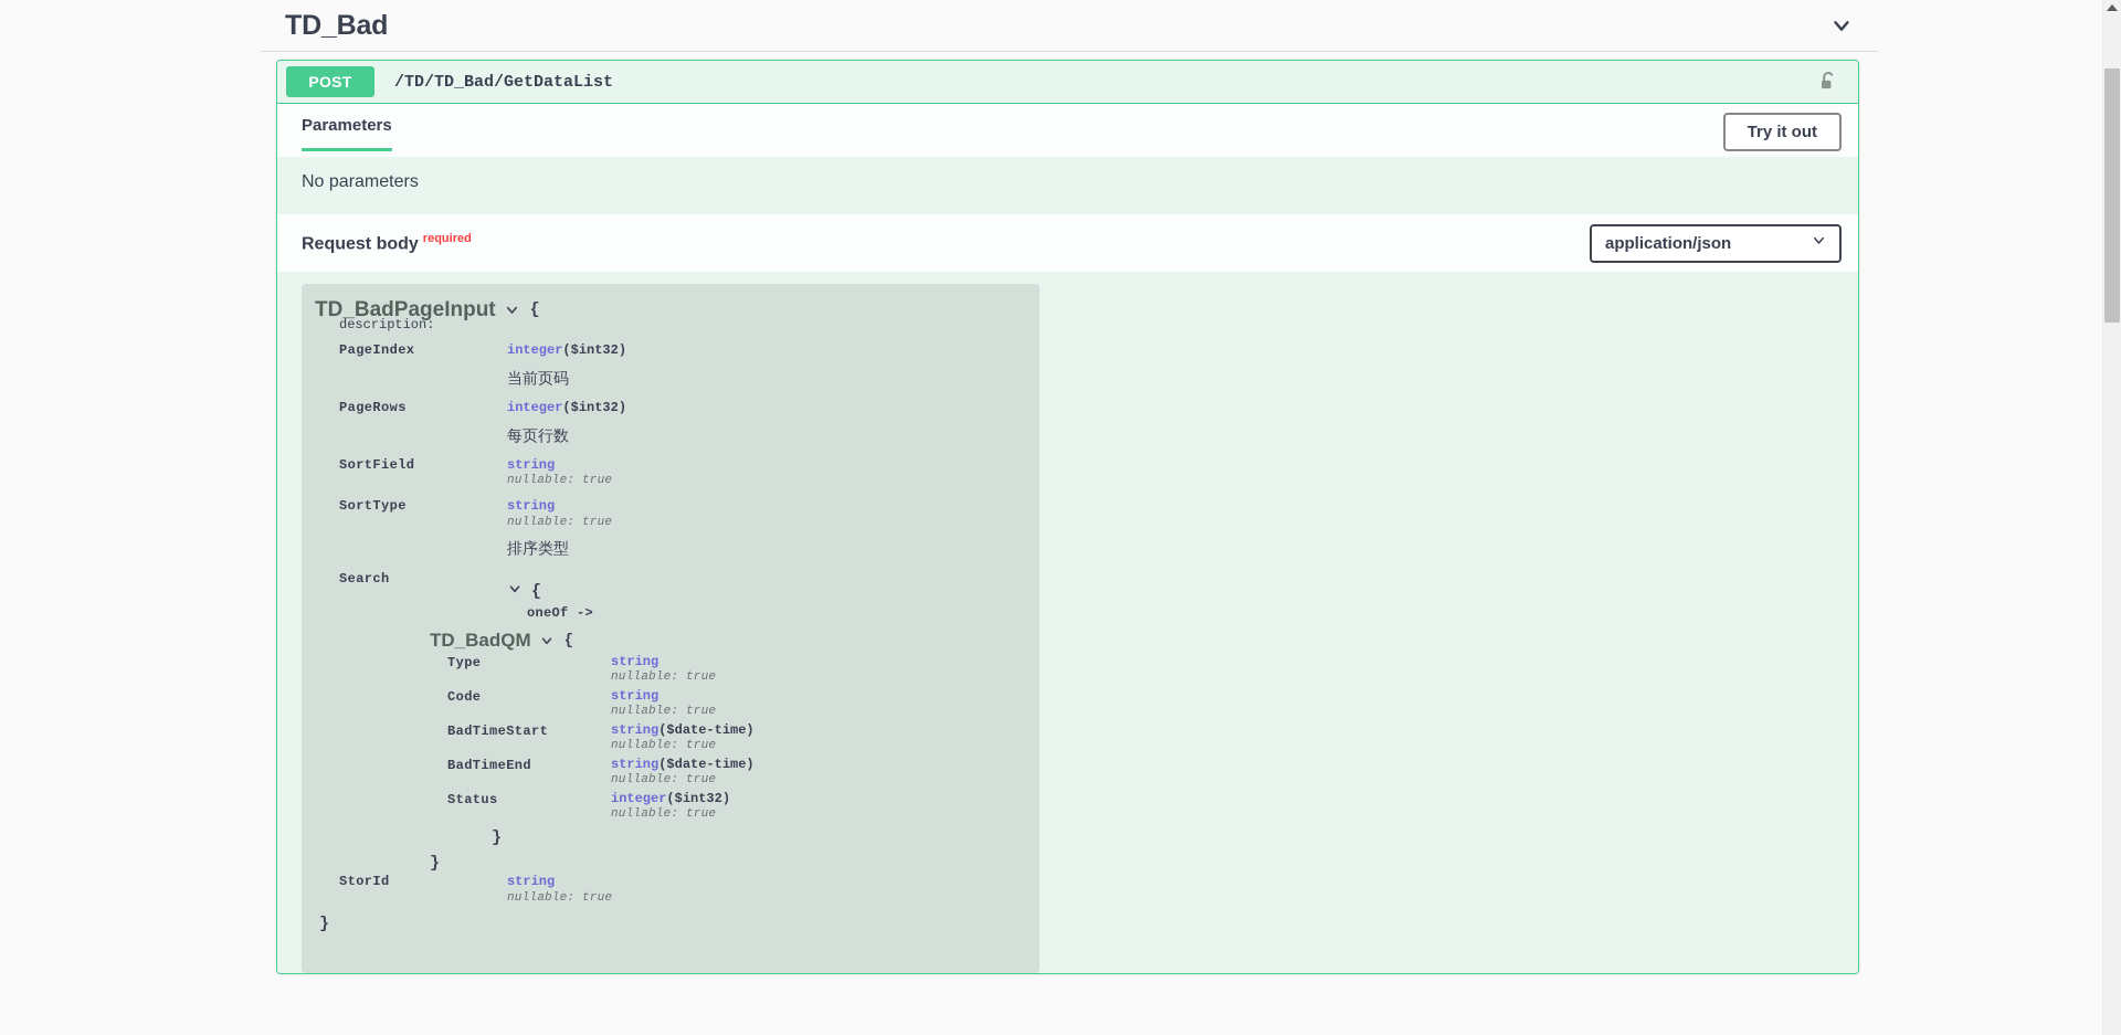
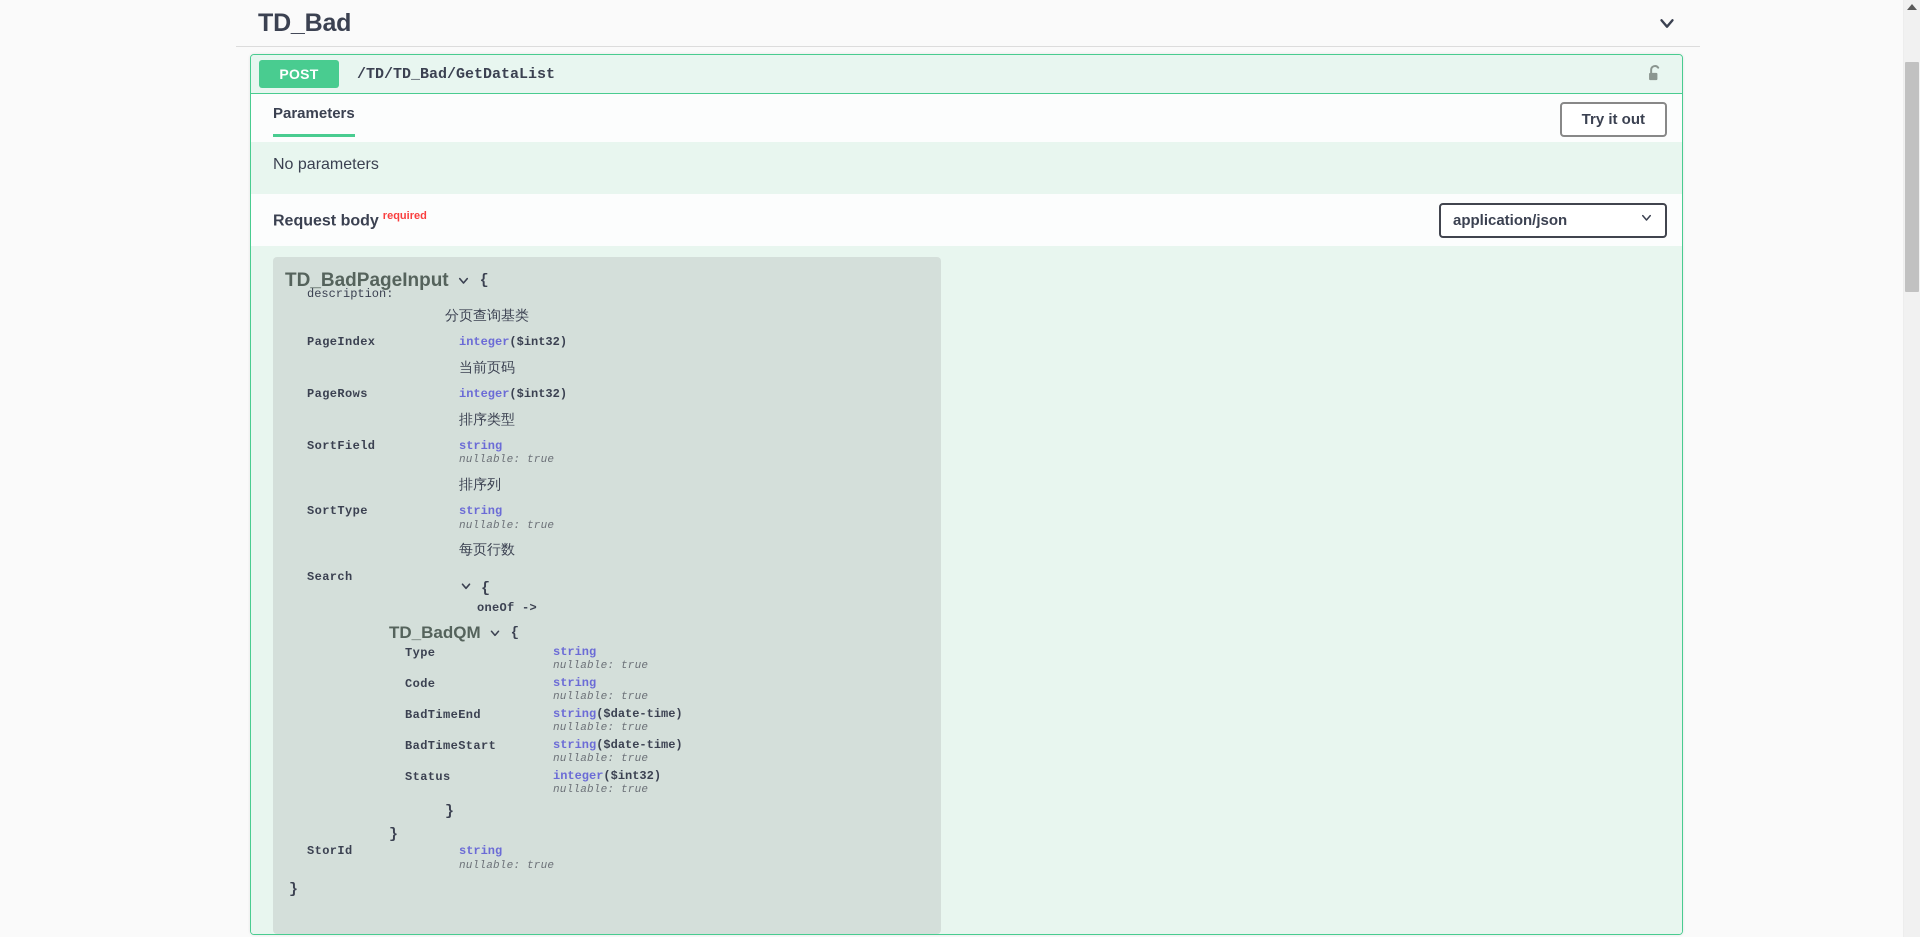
  TD_Bad
  POST
  /TD/TD_Bad/GetDataList
  Parameters
  Try it out
  No parameters
  Request body required
  application/json
  TD_BadPageInput
  {
  description:
+ 分页查询基类
  PageIndex
  integer($int32)
  当前页码
  PageRows
  integer($int32)
- 每页行数
+ 排序类型
  SortField
  string
  nullable: true
+ 排序列
  SortType
  string
  nullable: true
- 排序类型
+ 每页行数
  Search
  {
  oneOf ->
  TD_BadQM
  {
  Type
  string
  nullable: true
  Code
  string
  nullable: true
- BadTimeStart
+ BadTimeEnd
  string($date-time)
  nullable: true
- BadTimeEnd
+ BadTimeStart
  string($date-time)
  nullable: true
  Status
  integer($int32)
  nullable: true
  }
  }
  StorId
  string
  nullable: true
  }
